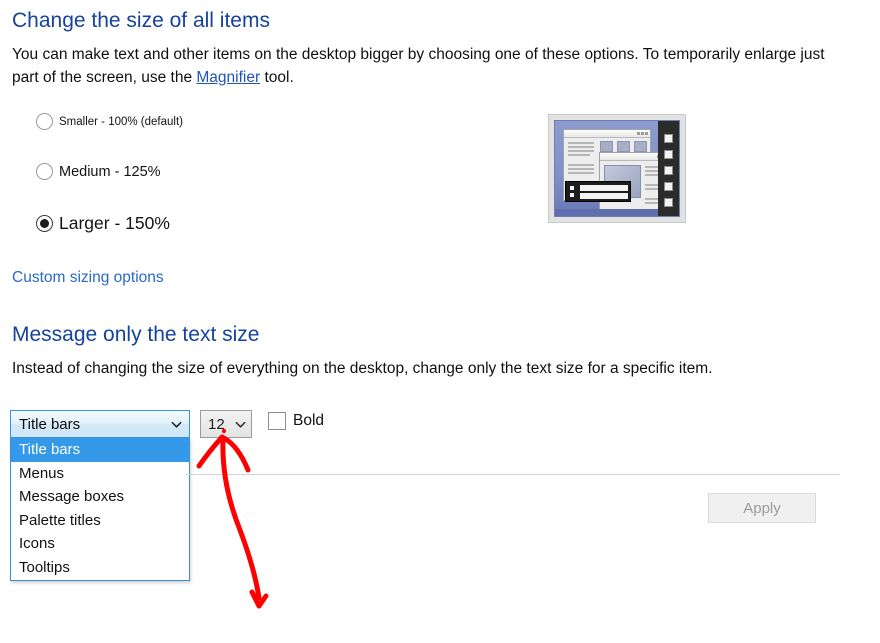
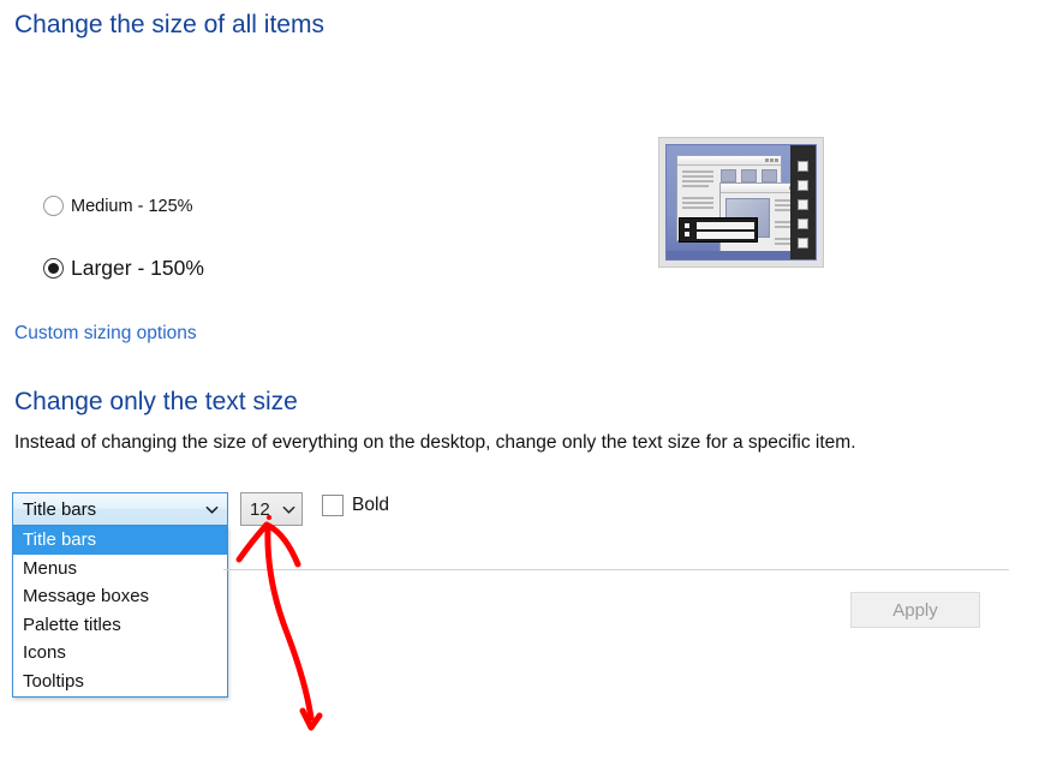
  Change the size of all items
- You can make text and other items on the desktop bigger by choosing one of these options. To temporarily enlarge just part of the screen, use the Magnifier tool.
- Smaller - 100% (default)
  Medium - 125%
  Larger - 150%
  Custom sizing options
- Message only the text size
+ Change only the text size
  Instead of changing the size of everything on the desktop, change only the text size for a specific item.
  Title bars
  Title bars
  Menus
  Message boxes
  Palette titles
  Icons
  Tooltips
  12
  Bold
  Apply
